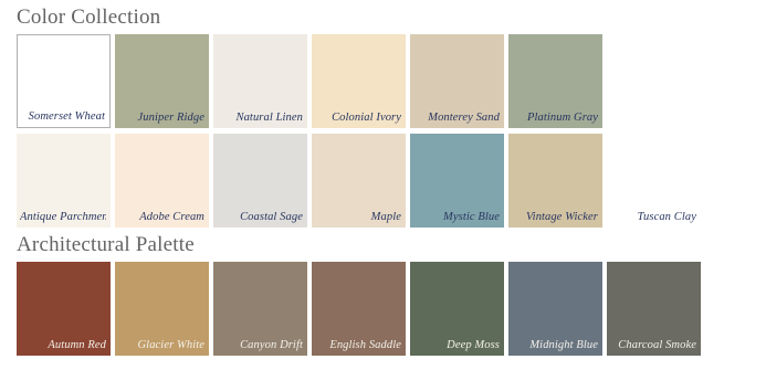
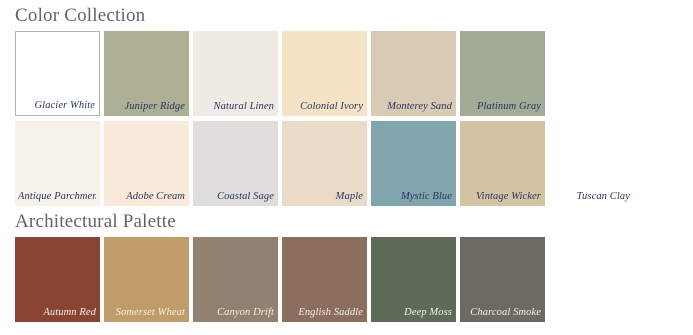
  Color Collection
- Somerset Wheat
+ Glacier White
  Juniper Ridge
  Natural Linen
  Colonial Ivory
  Monterey Sand
  Platinum Gray
  Antique Parchmen
  Adobe Cream
  Coastal Sage
  Maple
  Mystic Blue
  Vintage Wicker
  Tuscan Clay
  Architectural Palette
  Autumn Red
- Glacier White
+ Somerset Wheat
  Canyon Drift
  English Saddle
  Deep Moss
- Midnight Blue
  Charcoal Smoke
